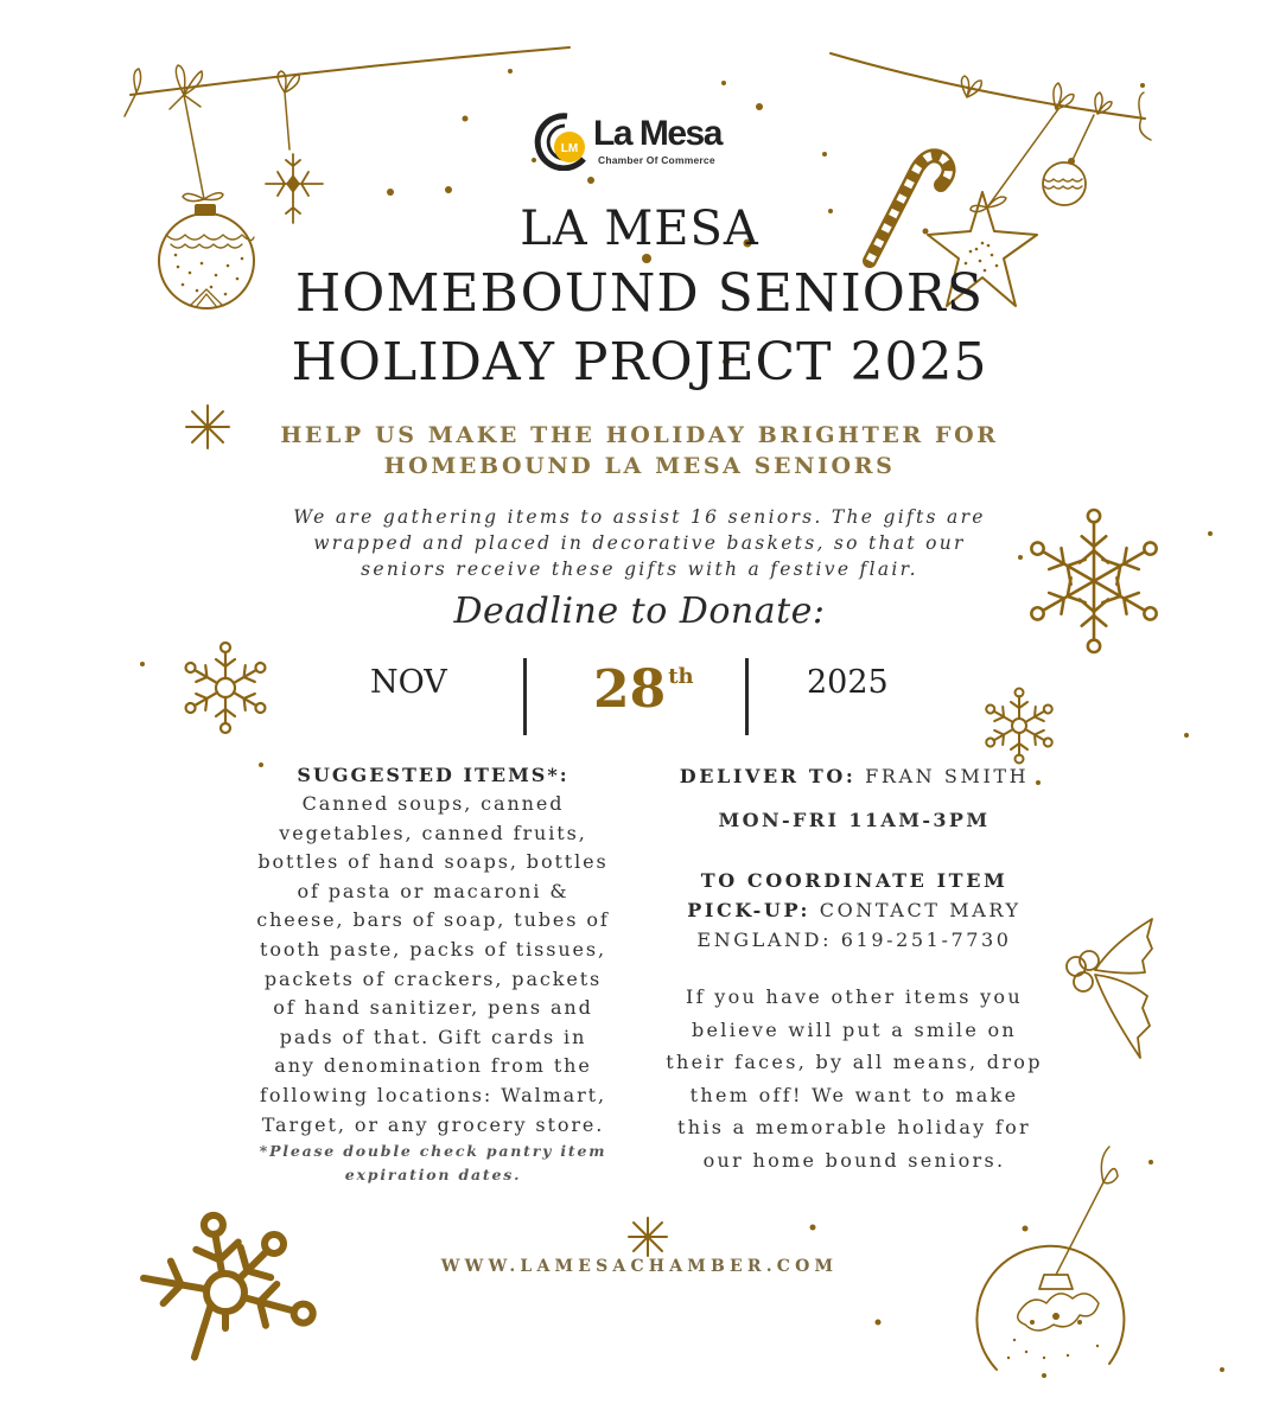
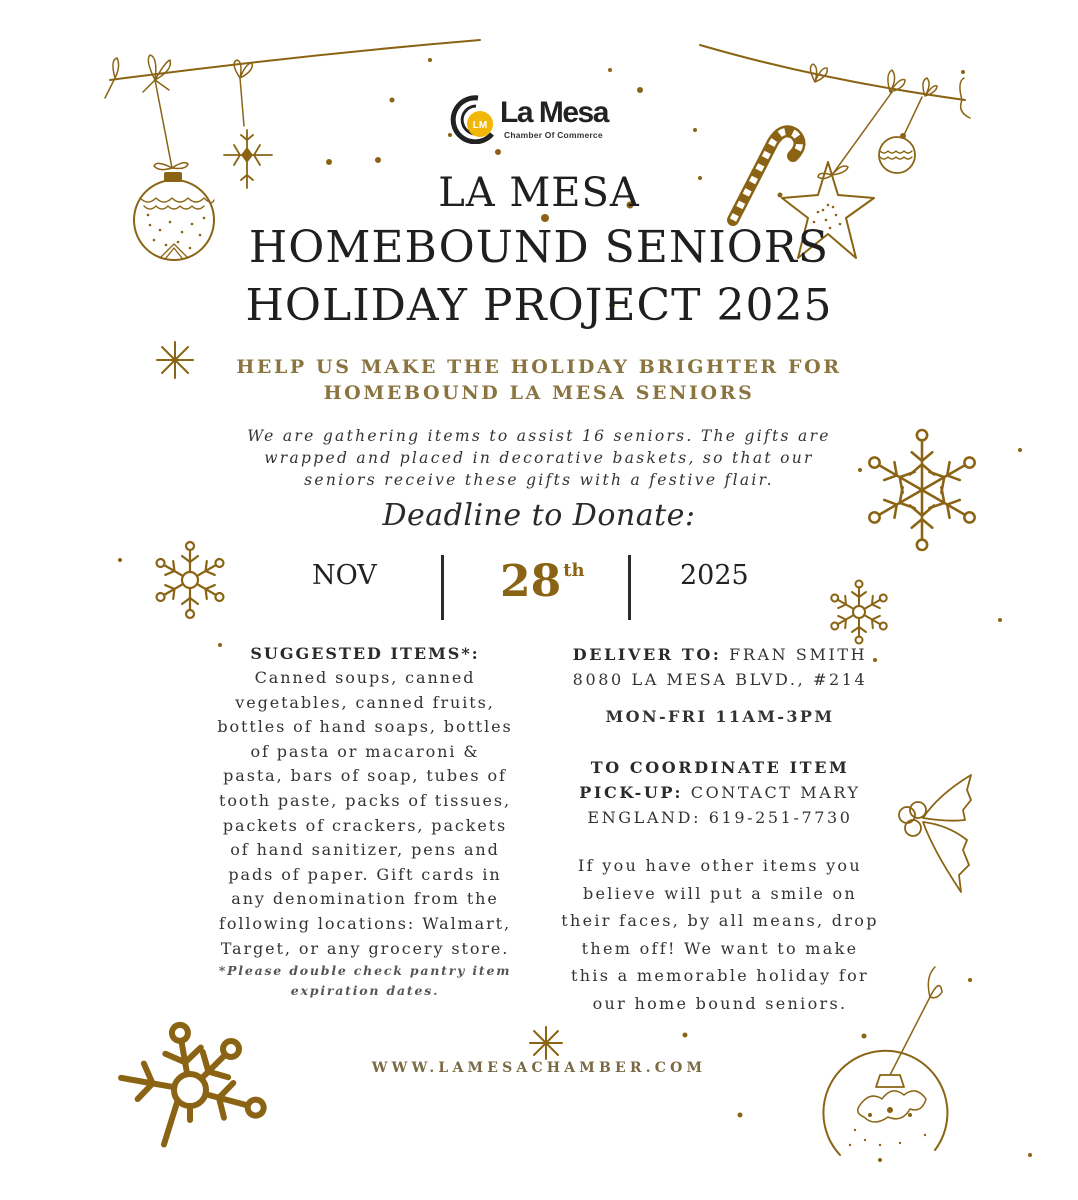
  LM
  La Mesa
  Chamber Of Commerce
  LA MESA
  HOMEBOUND SENIORS
  HOLIDAY PROJECT 2025
  HELP US MAKE THE HOLIDAY BRIGHTER FOR
  HOMEBOUND LA MESA SENIORS
  We are gathering items to assist 16 seniors. The gifts are
  wrapped and placed in decorative baskets, so that our
  seniors receive these gifts with a festive flair.
  Deadline to Donate:
  NOV
  28th
  2025
  SUGGESTED ITEMS*:
  Canned soups, canned
  vegetables, canned fruits,
  bottles of hand soaps, bottles
  of pasta or macaroni &
- cheese, bars of soap, tubes of
+ pasta, bars of soap, tubes of
  tooth paste, packs of tissues,
  packets of crackers, packets
  of hand sanitizer, pens and
- pads of that. Gift cards in
+ pads of paper. Gift cards in
  any denomination from the
  following locations: Walmart,
  Target, or any grocery store.
  *Please double check pantry item
  expiration dates.
  DELIVER TO: FRAN SMITH
+ 8080 LA MESA BLVD., #214
  MON-FRI 11AM-3PM
  TO COORDINATE ITEM
  PICK-UP: CONTACT MARY
  ENGLAND: 619-251-7730
  If you have other items you
  believe will put a smile on
  their faces, by all means, drop
  them off! We want to make
  this a memorable holiday for
  our home bound seniors.
  WWW.LAMESACHAMBER.COM
